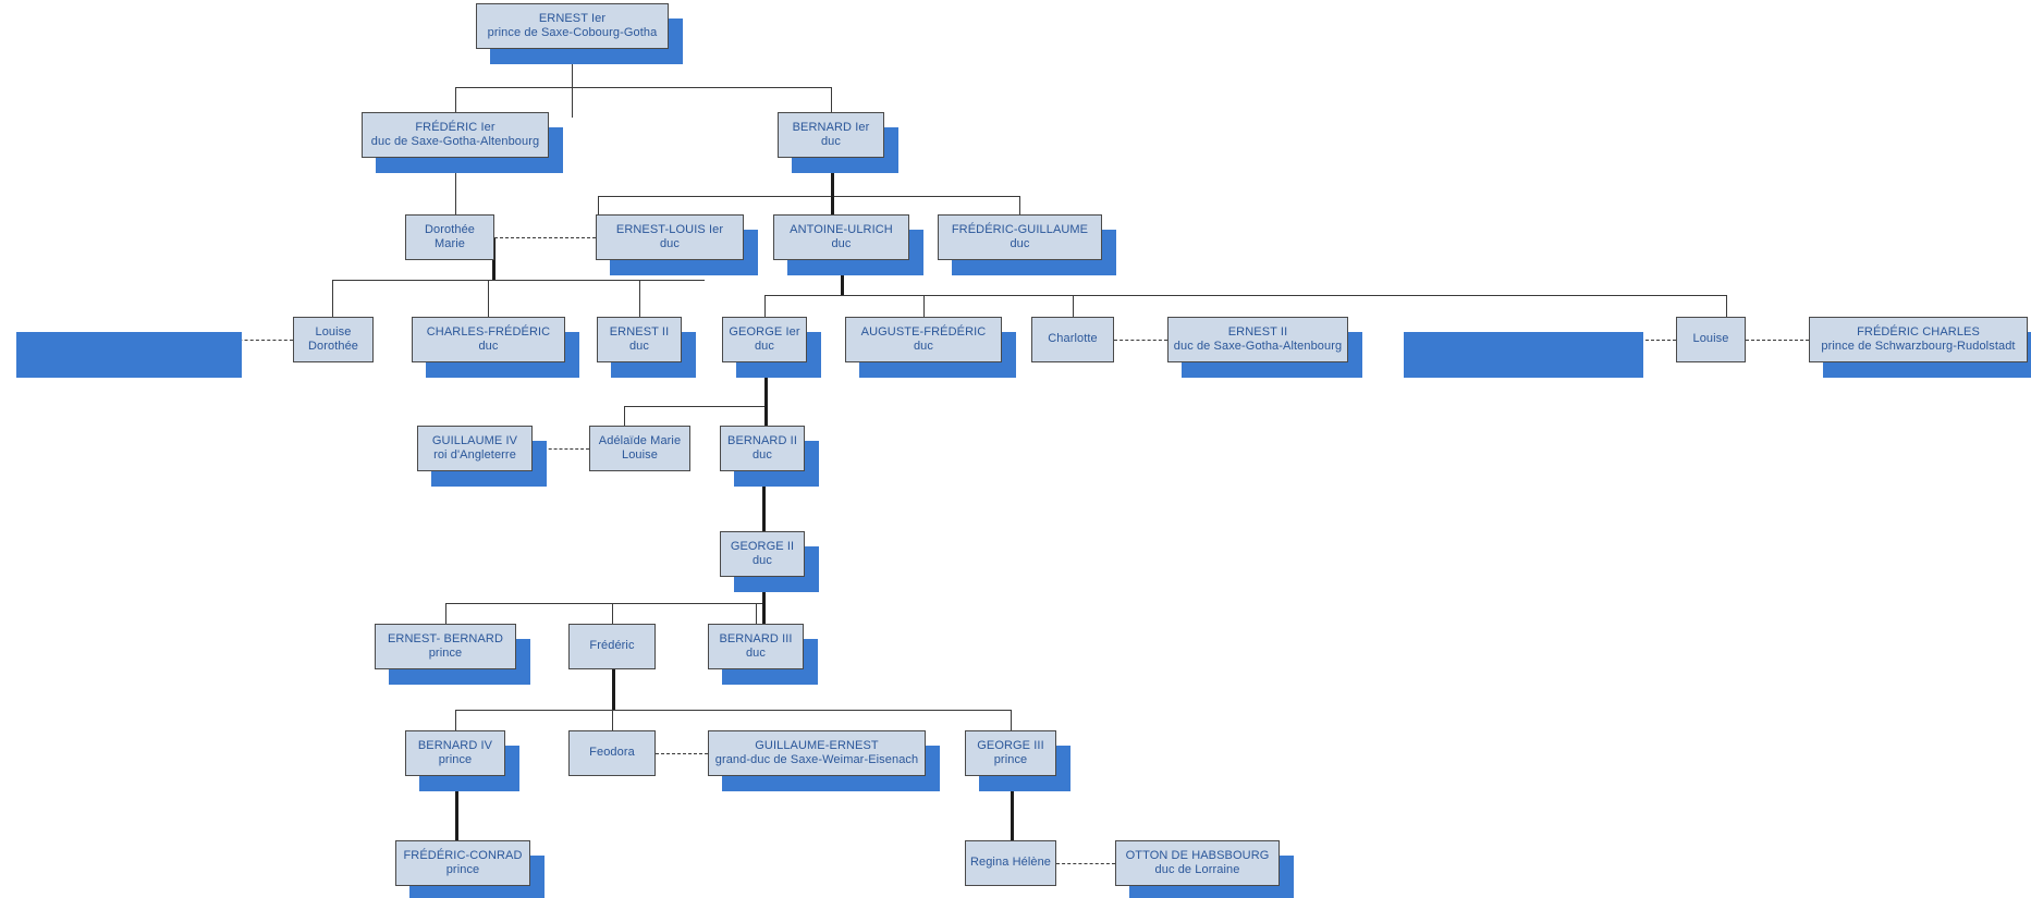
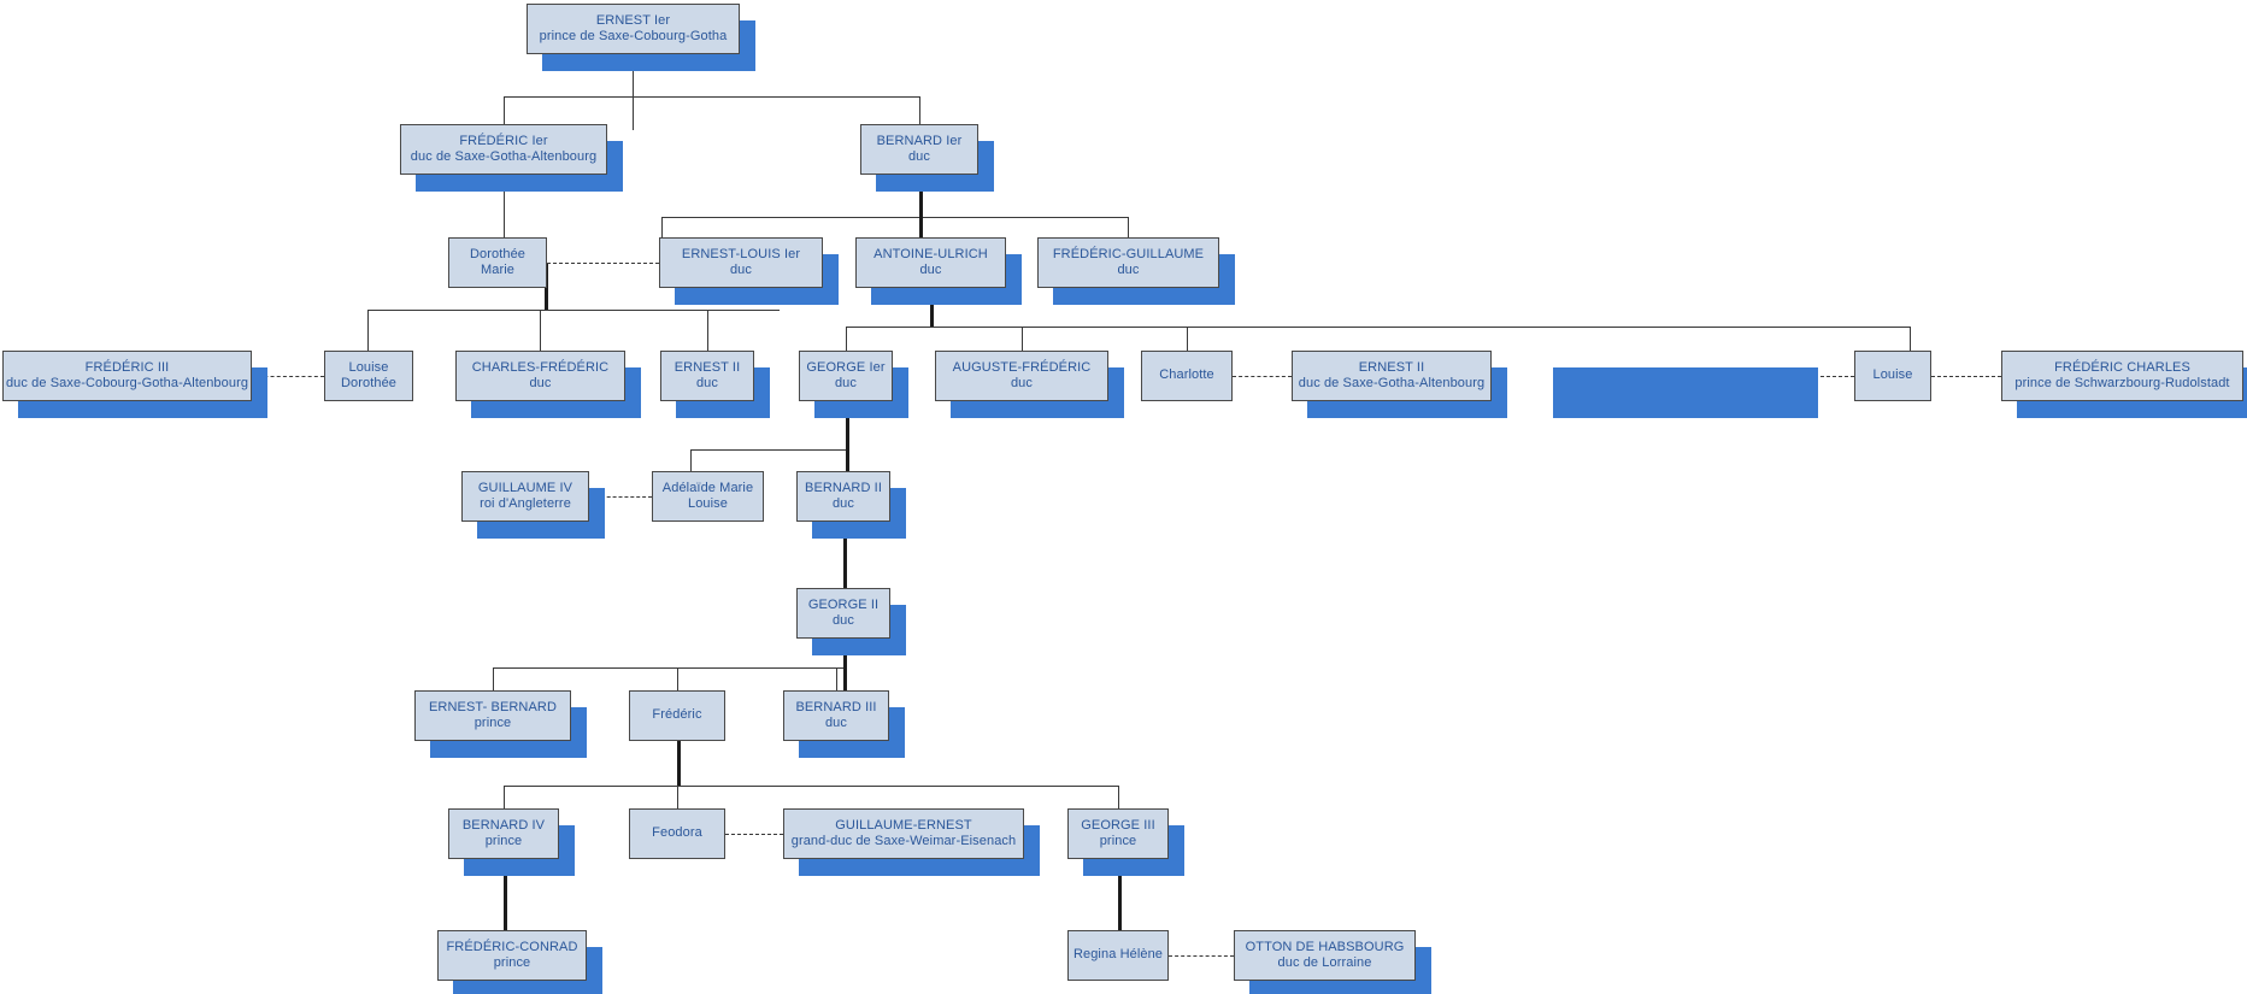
  ERNEST Ier
  prince de Saxe-Cobourg-Gotha
  FRÉDÉRIC Ier
  duc de Saxe-Gotha-Altenbourg
  BERNARD Ier
  duc
  Dorothée
  Marie
  ERNEST-LOUIS Ier
  duc
  ANTOINE-ULRICH
  duc
  FRÉDÉRIC-GUILLAUME
  duc
+ FRÉDÉRIC III
+ duc de Saxe-Cobourg-Gotha-Altenbourg
  Louise
  Dorothée
  CHARLES-FRÉDÉRIC
  duc
  ERNEST II
  duc
  GEORGE Ier
  duc
  AUGUSTE-FRÉDÉRIC
  duc
  Charlotte
  ERNEST II
  duc de Saxe-Gotha-Altenbourg
  Louise
  FRÉDÉRIC CHARLES
  prince de Schwarzbourg-Rudolstadt
  GUILLAUME IV
  roi d'Angleterre
  Adélaïde Marie
  Louise
  BERNARD II
  duc
  GEORGE II
  duc
  ERNEST- BERNARD
  prince
  Frédéric
  BERNARD III
  duc
  BERNARD IV
  prince
  Feodora
  GUILLAUME-ERNEST
  grand-duc de Saxe-Weimar-Eisenach
  GEORGE III
  prince
  FRÉDÉRIC-CONRAD
  prince
  Regina Hélène
  OTTON DE HABSBOURG
  duc de Lorraine
